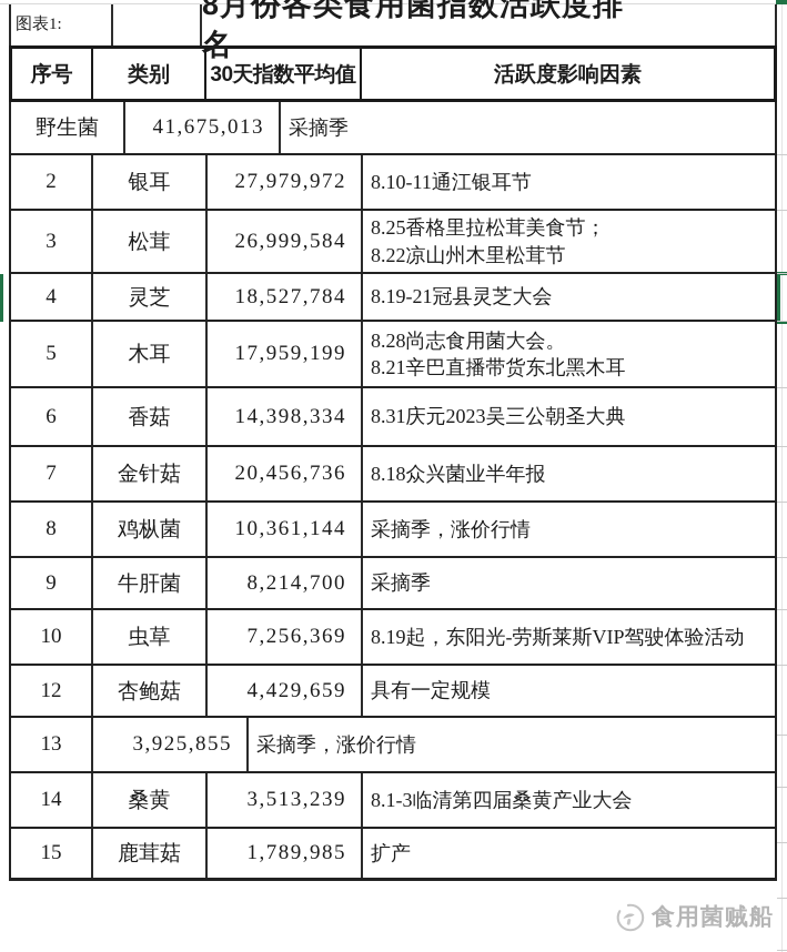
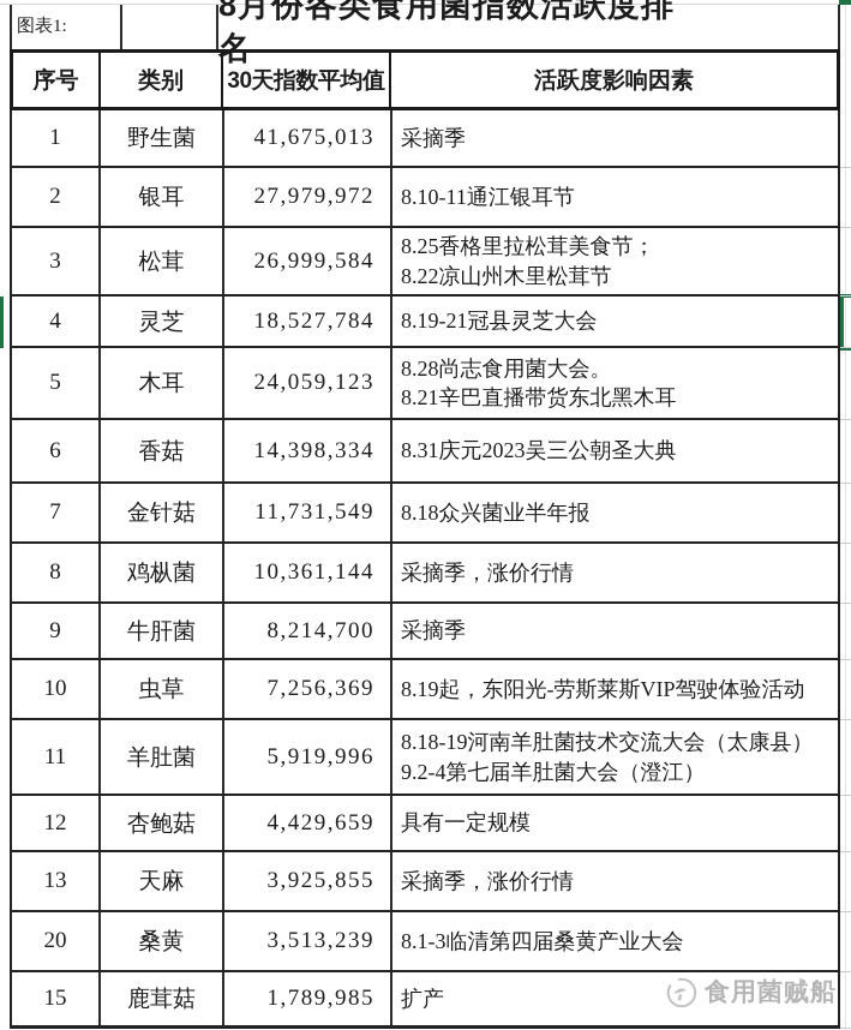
  图表1:
  8月份各类食用菌指数活跃度排名
  序号
  类别
  30天指数平均值
  活跃度影响因素
+ 1
  野生菌
  41,675,013
  采摘季
  2
  银耳
  27,979,972
  8.10-11通江银耳节
  3
  松茸
  26,999,584
  8.25香格里拉松茸美食节；
  8.22凉山州木里松茸节
  4
  灵芝
  18,527,784
  8.19-21冠县灵芝大会
  5
  木耳
- 17,959,199
+ 24,059,123
  8.28尚志食用菌大会。
  8.21辛巴直播带货东北黑木耳
  6
  香菇
  14,398,334
  8.31庆元2023吴三公朝圣大典
  7
  金针菇
- 20,456,736
+ 11,731,549
  8.18众兴菌业半年报
  8
  鸡枞菌
  10,361,144
  采摘季，涨价行情
  9
  牛肝菌
  8,214,700
  采摘季
  10
  虫草
  7,256,369
  8.19起，东阳光-劳斯莱斯VIP驾驶体验活动
+ 11
+ 羊肚菌
+ 5,919,996
+ 8.18-19河南羊肚菌技术交流大会（太康县）
+ 9.2-4第七届羊肚菌大会（澄江）
  12
  杏鲍菇
  4,429,659
  具有一定规模
  13
+ 天麻
  3,925,855
  采摘季，涨价行情
- 14
+ 20
  桑黄
  3,513,239
  8.1-3临清第四届桑黄产业大会
  15
  鹿茸菇
  1,789,985
  扩产
  食用菌贼船
